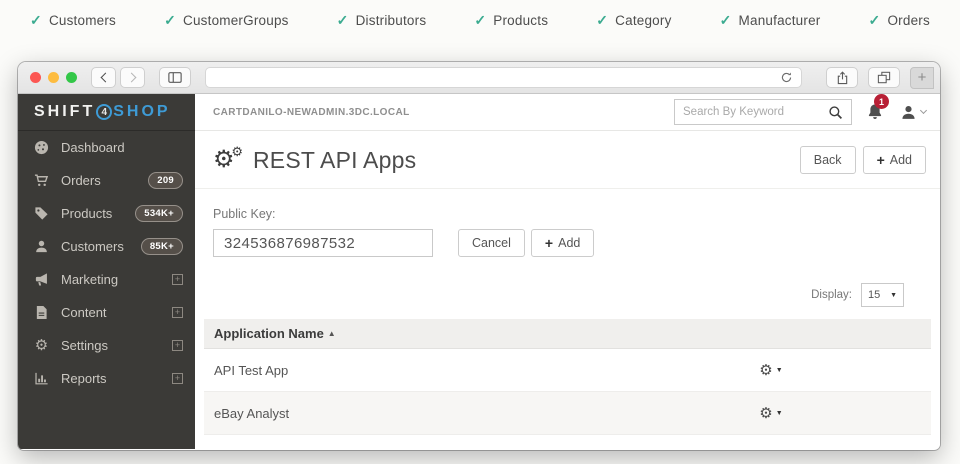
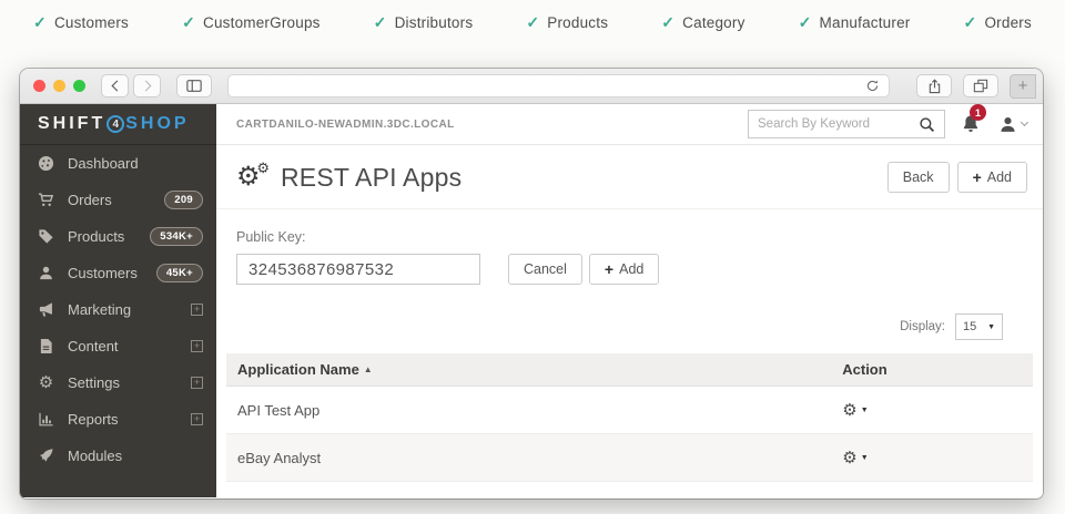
  ✓
  Customers
  ✓
  CustomerGroups
  ✓
  Distributors
  ✓
  Products
  ✓
  Category
  ✓
  Manufacturer
  ✓
  Orders
  +
  SHIFT
  4
  SHOP
  Dashboard
  Orders
  209
  Products
  534K+
  Customers
- 85K+
+ 45K+
  Marketing
  +
  Content
  +
  ⚙
  Settings
  +
  Reports
  +
+ Modules
  CARTDANILO-NEWADMIN.3DC.LOCAL
  Search By Keyword
  1
  ⚙
  ⚙
  REST API Apps
  Back
  +
  Add
  Public Key:
  324536876987532
  Cancel
  +
  Add
  Display:
  15
  Application Name
  ▲
+ Action
  API Test App
  ⚙
  eBay Analyst
  ⚙
